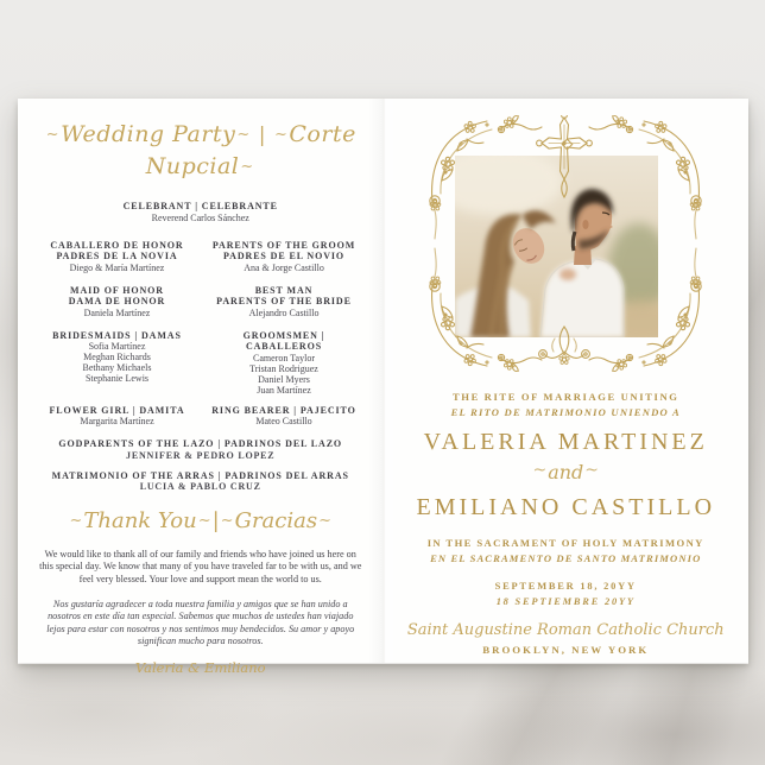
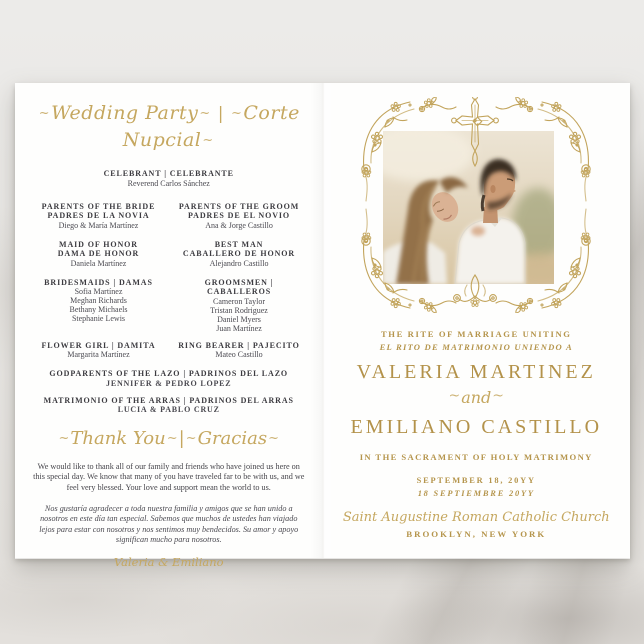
  ~Wedding Party~ | ~Corte Nupcial~
  CELEBRANT | CELEBRANTE
  Reverend Carlos Sánchez
- CABALLERO DE HONOR
+ PARENTS OF THE BRIDE
  PADRES DE LA NOVIA
  Diego & María Martínez
  PARENTS OF THE GROOM
  PADRES DE EL NOVIO
  Ana & Jorge Castillo
  MAID OF HONOR
  DAMA DE HONOR
  Daniela Martínez
  BEST MAN
- PARENTS OF THE BRIDE
+ CABALLERO DE HONOR
  Alejandro Castillo
  BRIDESMAIDS | DAMAS
  Sofia Martínez
  Meghan Richards
  Bethany Michaels
  Stephanie Lewis
  GROOMSMEN | CABALLEROS
  Cameron Taylor
  Tristan Rodriguez
  Daniel Myers
  Juan Martínez
  FLOWER GIRL | DAMITA
  Margarita Martínez
  RING BEARER | PAJECITO
  Mateo Castillo
  GODPARENTS OF THE LAZO | PADRINOS DEL LAZO
  JENNIFER & PEDRO LOPEZ
  MATRIMONIO OF THE ARRAS | PADRINOS DEL ARRAS
  LUCIA & PABLO CRUZ
  ~Thank You~|~Gracias~
  We would like to thank all of our family and friends who have joined us here on this special day. We know that many of you have traveled far to be with us, and we feel very blessed. Your love and support mean the world to us.
  Nos gustaría agradecer a toda nuestra familia y amigos que se han unido a nosotros en este día tan especial. Sabemos que muchos de ustedes han viajado lejos para estar con nosotros y nos sentimos muy bendecidos. Su amor y apoyo significan mucho para nosotros.
  Valeria & Emiliano
  THE RITE OF MARRIAGE UNITING
  EL RITO DE MATRIMONIO UNIENDO A
  VALERIA MARTINEZ
  ~and~
  EMILIANO CASTILLO
  IN THE SACRAMENT OF HOLY MATRIMONY
- EN EL SACRAMENTO DE SANTO MATRIMONIO
  SEPTEMBER 18, 20YY
  18 SEPTIEMBRE 20YY
  Saint Augustine Roman Catholic Church
  BROOKLYN, NEW YORK
